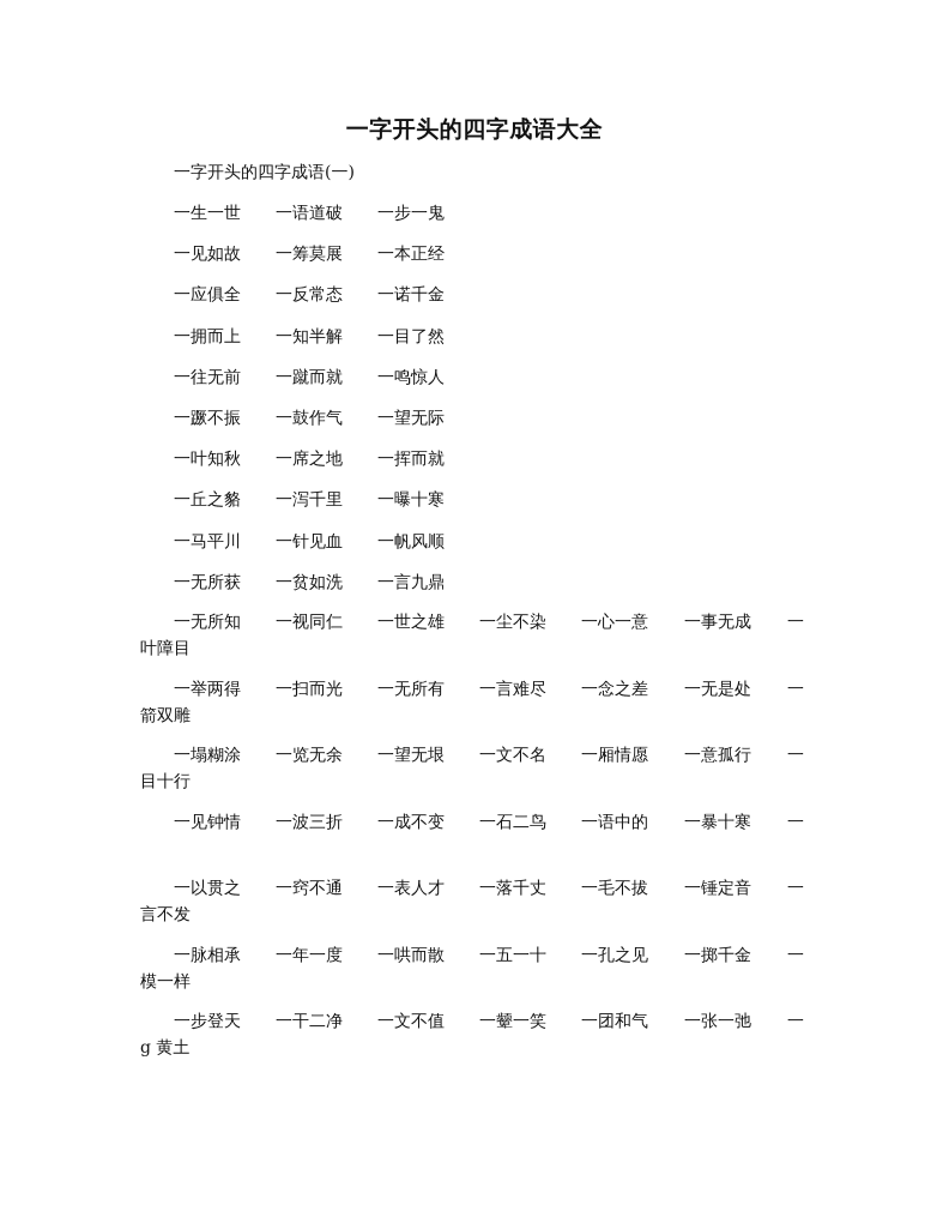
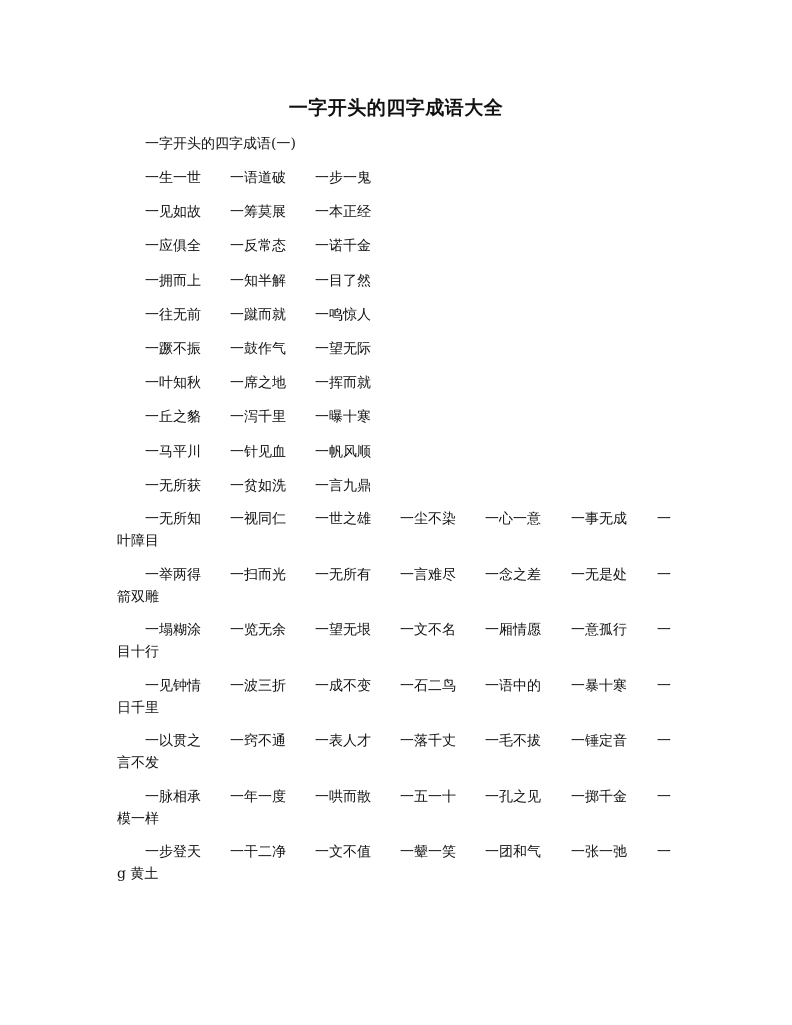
  一字开头的四字成语大全
  一字开头的四字成语(一)
  一生一世
  一语道破
  一步一鬼
  一见如故
  一筹莫展
  一本正经
  一应俱全
  一反常态
  一诺千金
  一拥而上
  一知半解
  一目了然
  一往无前
  一蹴而就
  一鸣惊人
  一蹶不振
  一鼓作气
  一望无际
  一叶知秋
  一席之地
  一挥而就
  一丘之貉
  一泻千里
  一曝十寒
  一马平川
  一针见血
  一帆风顺
  一无所获
  一贫如洗
  一言九鼎
  一无所知
  一视同仁
  一世之雄
  一尘不染
  一心一意
  一事无成
  一
  叶障目
  一举两得
  一扫而光
  一无所有
  一言难尽
  一念之差
  一无是处
  一
  箭双雕
  一塌糊涂
  一览无余
  一望无垠
  一文不名
  一厢情愿
  一意孤行
  一
  目十行
  一见钟情
  一波三折
  一成不变
  一石二鸟
  一语中的
  一暴十寒
  一
+ 日千里
  一以贯之
  一窍不通
  一表人才
  一落千丈
  一毛不拔
  一锤定音
  一
  言不发
  一脉相承
  一年一度
  一哄而散
  一五一十
  一孔之见
  一掷千金
  一
  模一样
  一步登天
  一干二净
  一文不值
  一颦一笑
  一团和气
  一张一弛
  一
  g 黄土
